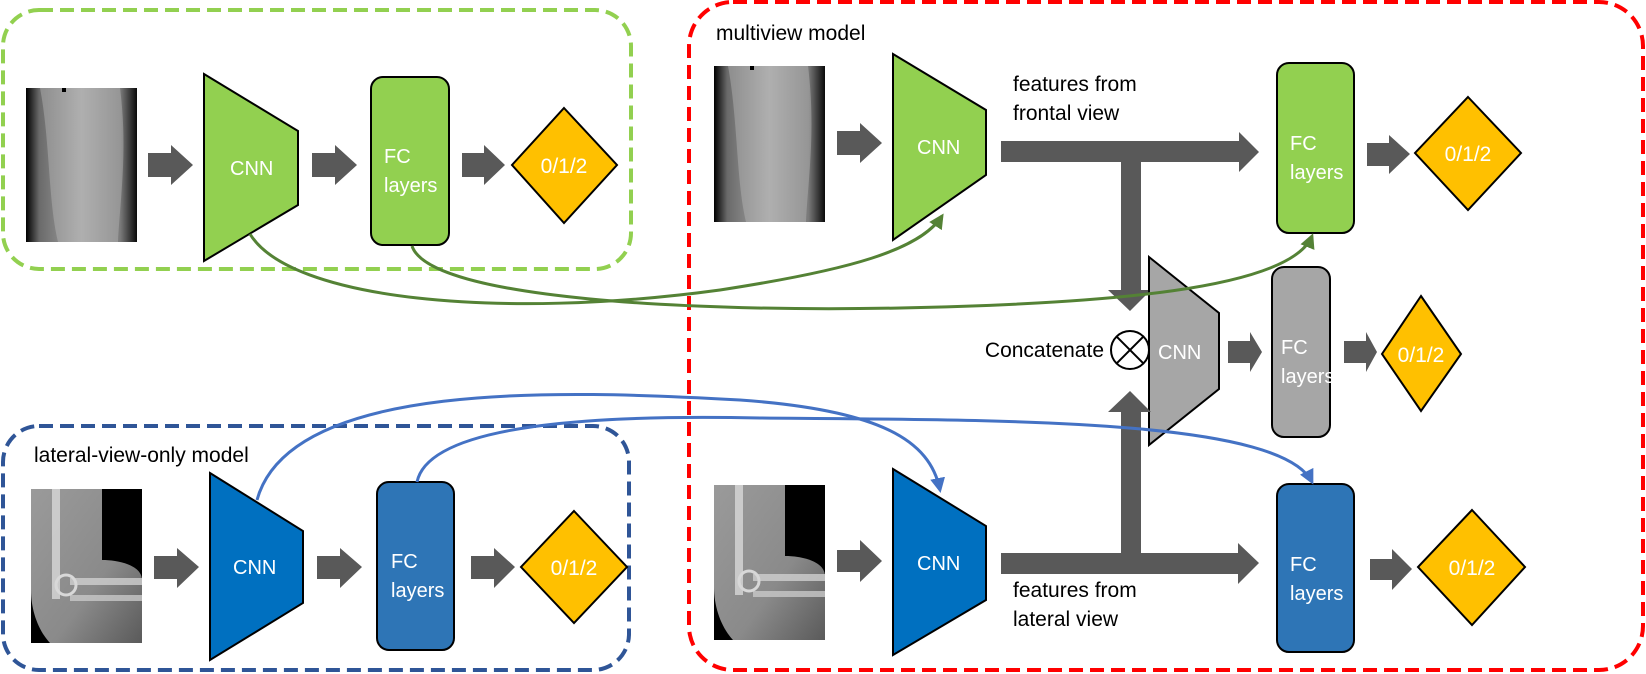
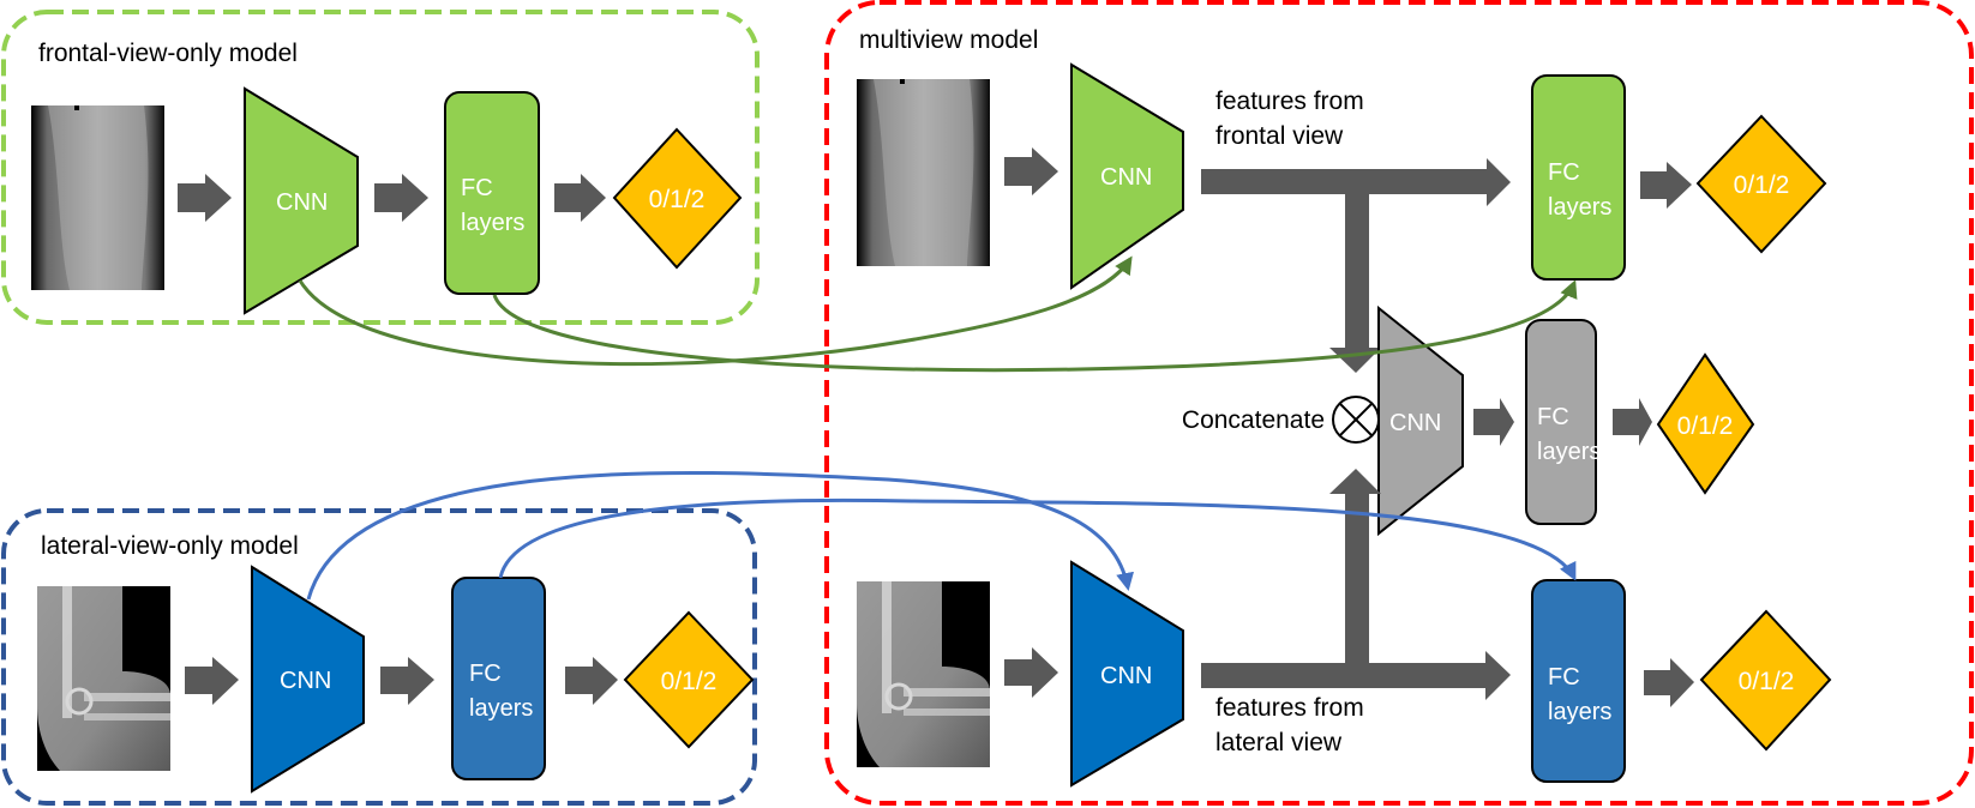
+ frontal-view-only model
  lateral-view-only model
  multiview model
  CNN
  FC
  layers
  0/1/2
  CNN
  FC
  layers
  0/1/2
  CNN
  features from
  frontal view
  FC
  layers
  0/1/2
  Concatenate
  CNN
  FC
  layers
  0/1/2
  CNN
  features from
  lateral view
  FC
  layers
  0/1/2
